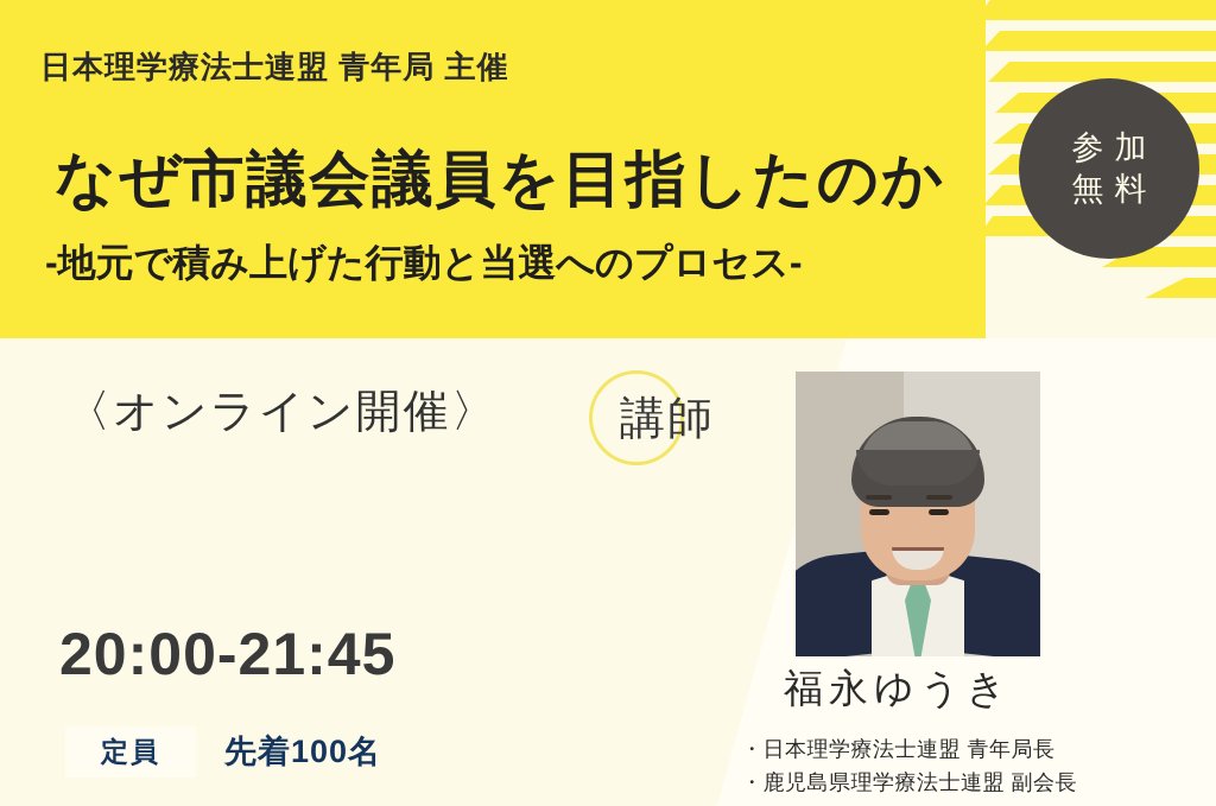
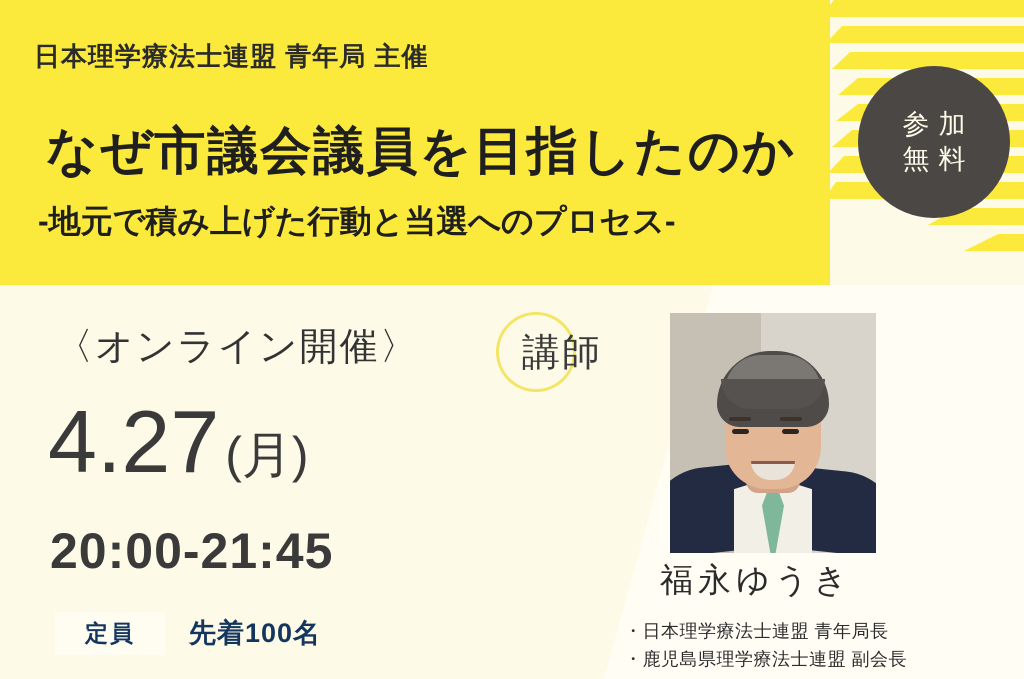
  日本理学療法士連盟 青年局 主催
  なぜ市議会議員を目指したのか
  -地元で積み上げた行動と当選へのプロセス-
  参加
  無料
  〈オンライン開催〉
+ 4.27
+ (月)
  20:00-21:45
  定員
  先着100名
  講師
  福永ゆうき
  ・日本理学療法士連盟 青年局長
  ・鹿児島県理学療法士連盟 副会長
